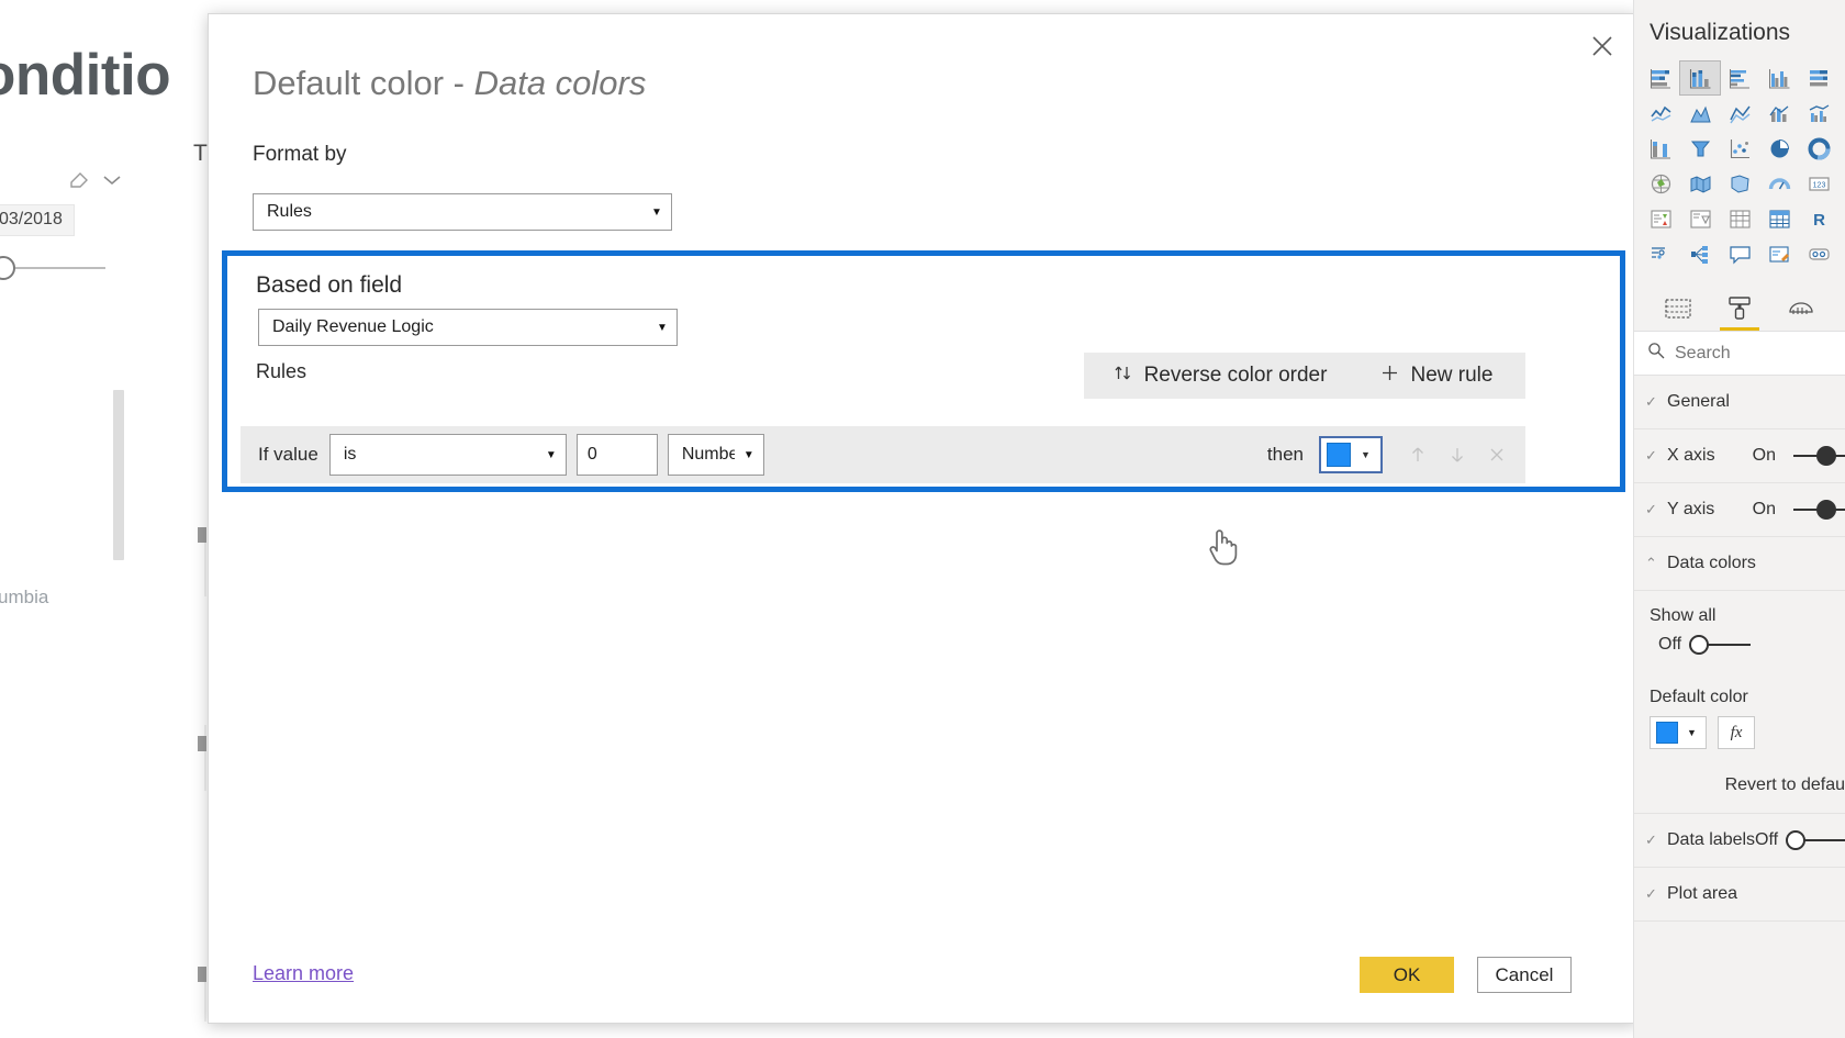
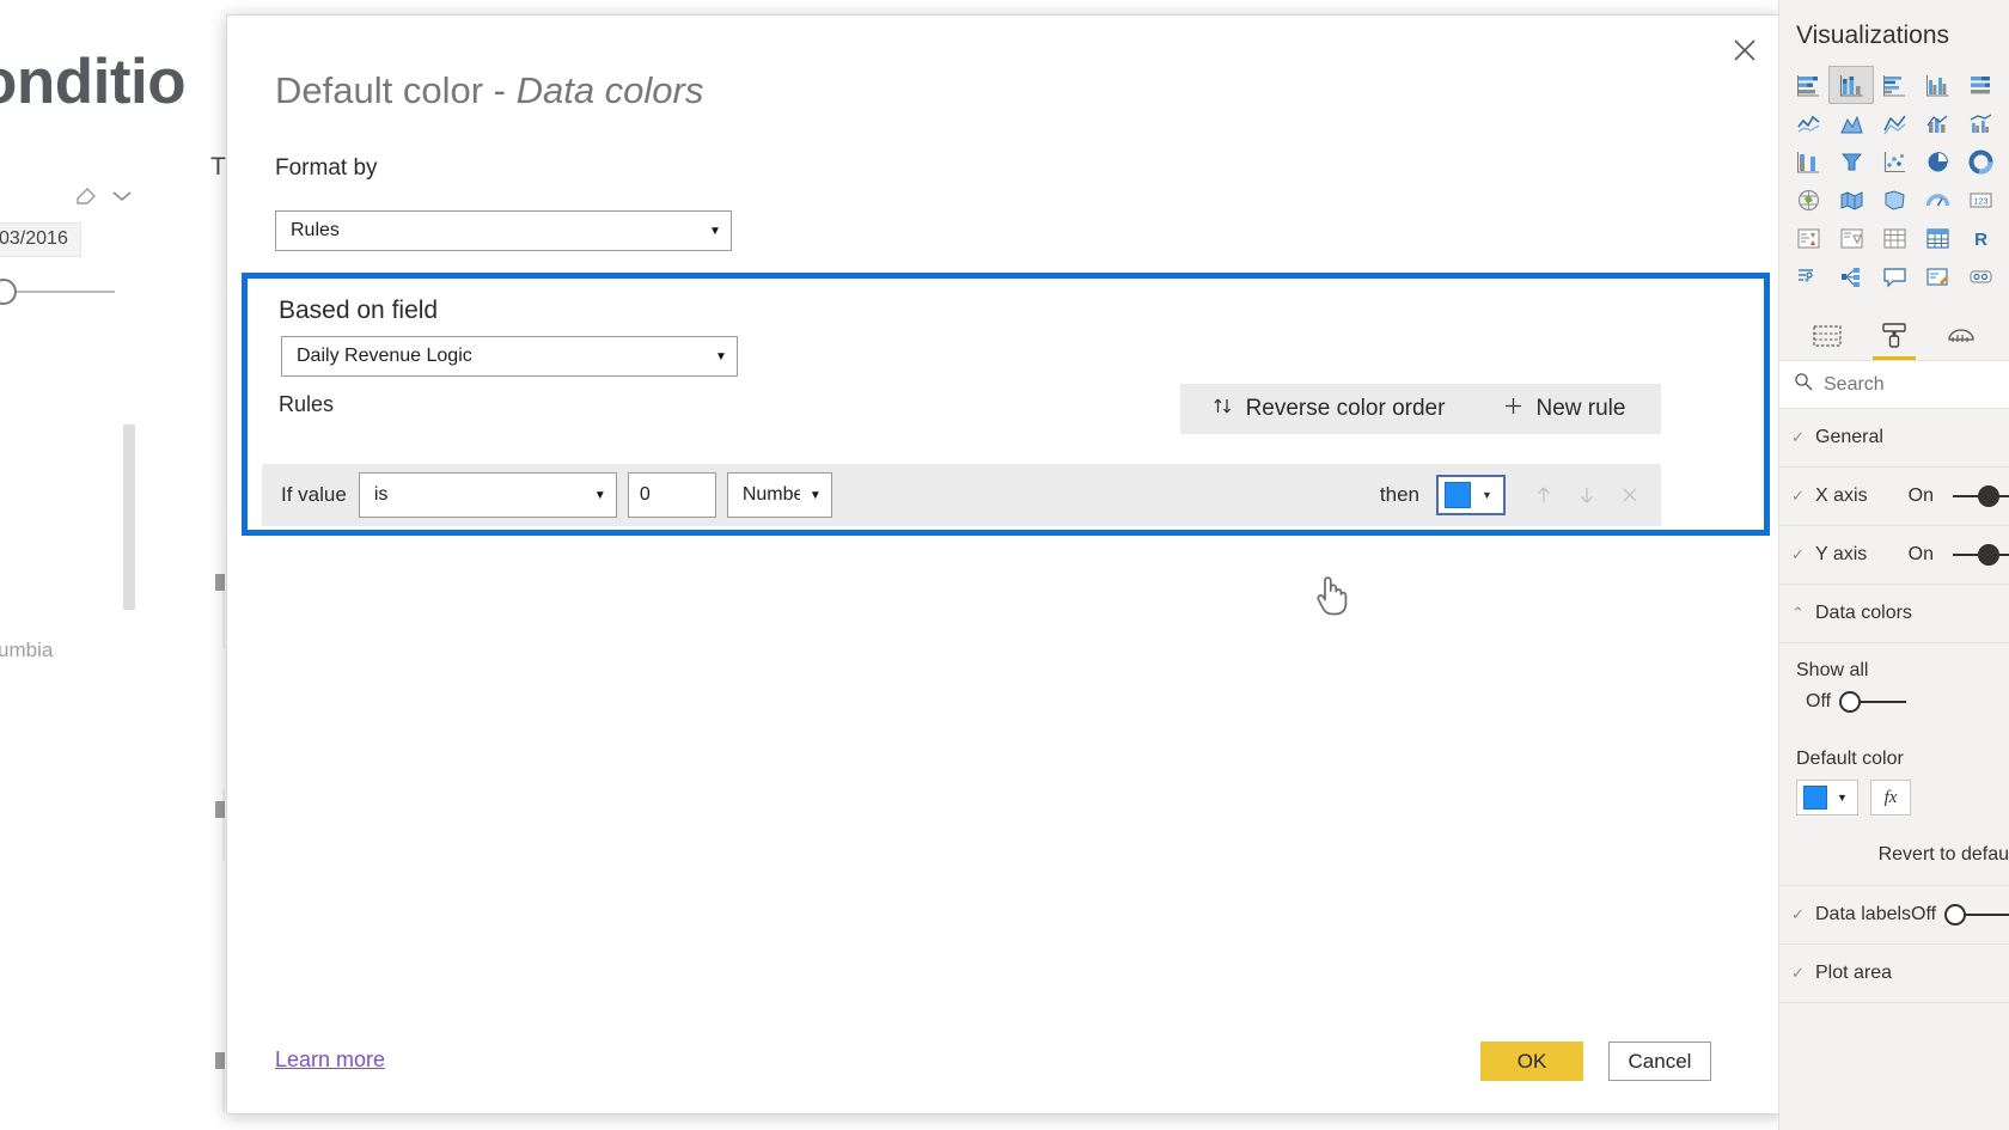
  nditio
  T
- 03/2018
+ 03/2016
  umbia
  Default color - Data colors
  Format by
  Rules
  ▼
  Based on field
  Daily Revenue Logic
  ▼
  Rules
  Reverse color order
  New rule
  If value
  is
  ▼
  0
  Numbe
  ▼
  then
  ▼
  Learn more
  OK
  Cancel
  Visualizations
  R
  Search
  ✓
  General
  ✓
  X axis
  On
  ✓
  Y axis
  On
  ⌃
  Data colors
  Show all
  Off
  Default color
  ▼
  fx
  Revert to defau
  ✓
  Data labels
  Off
  ✓
  Plot area
